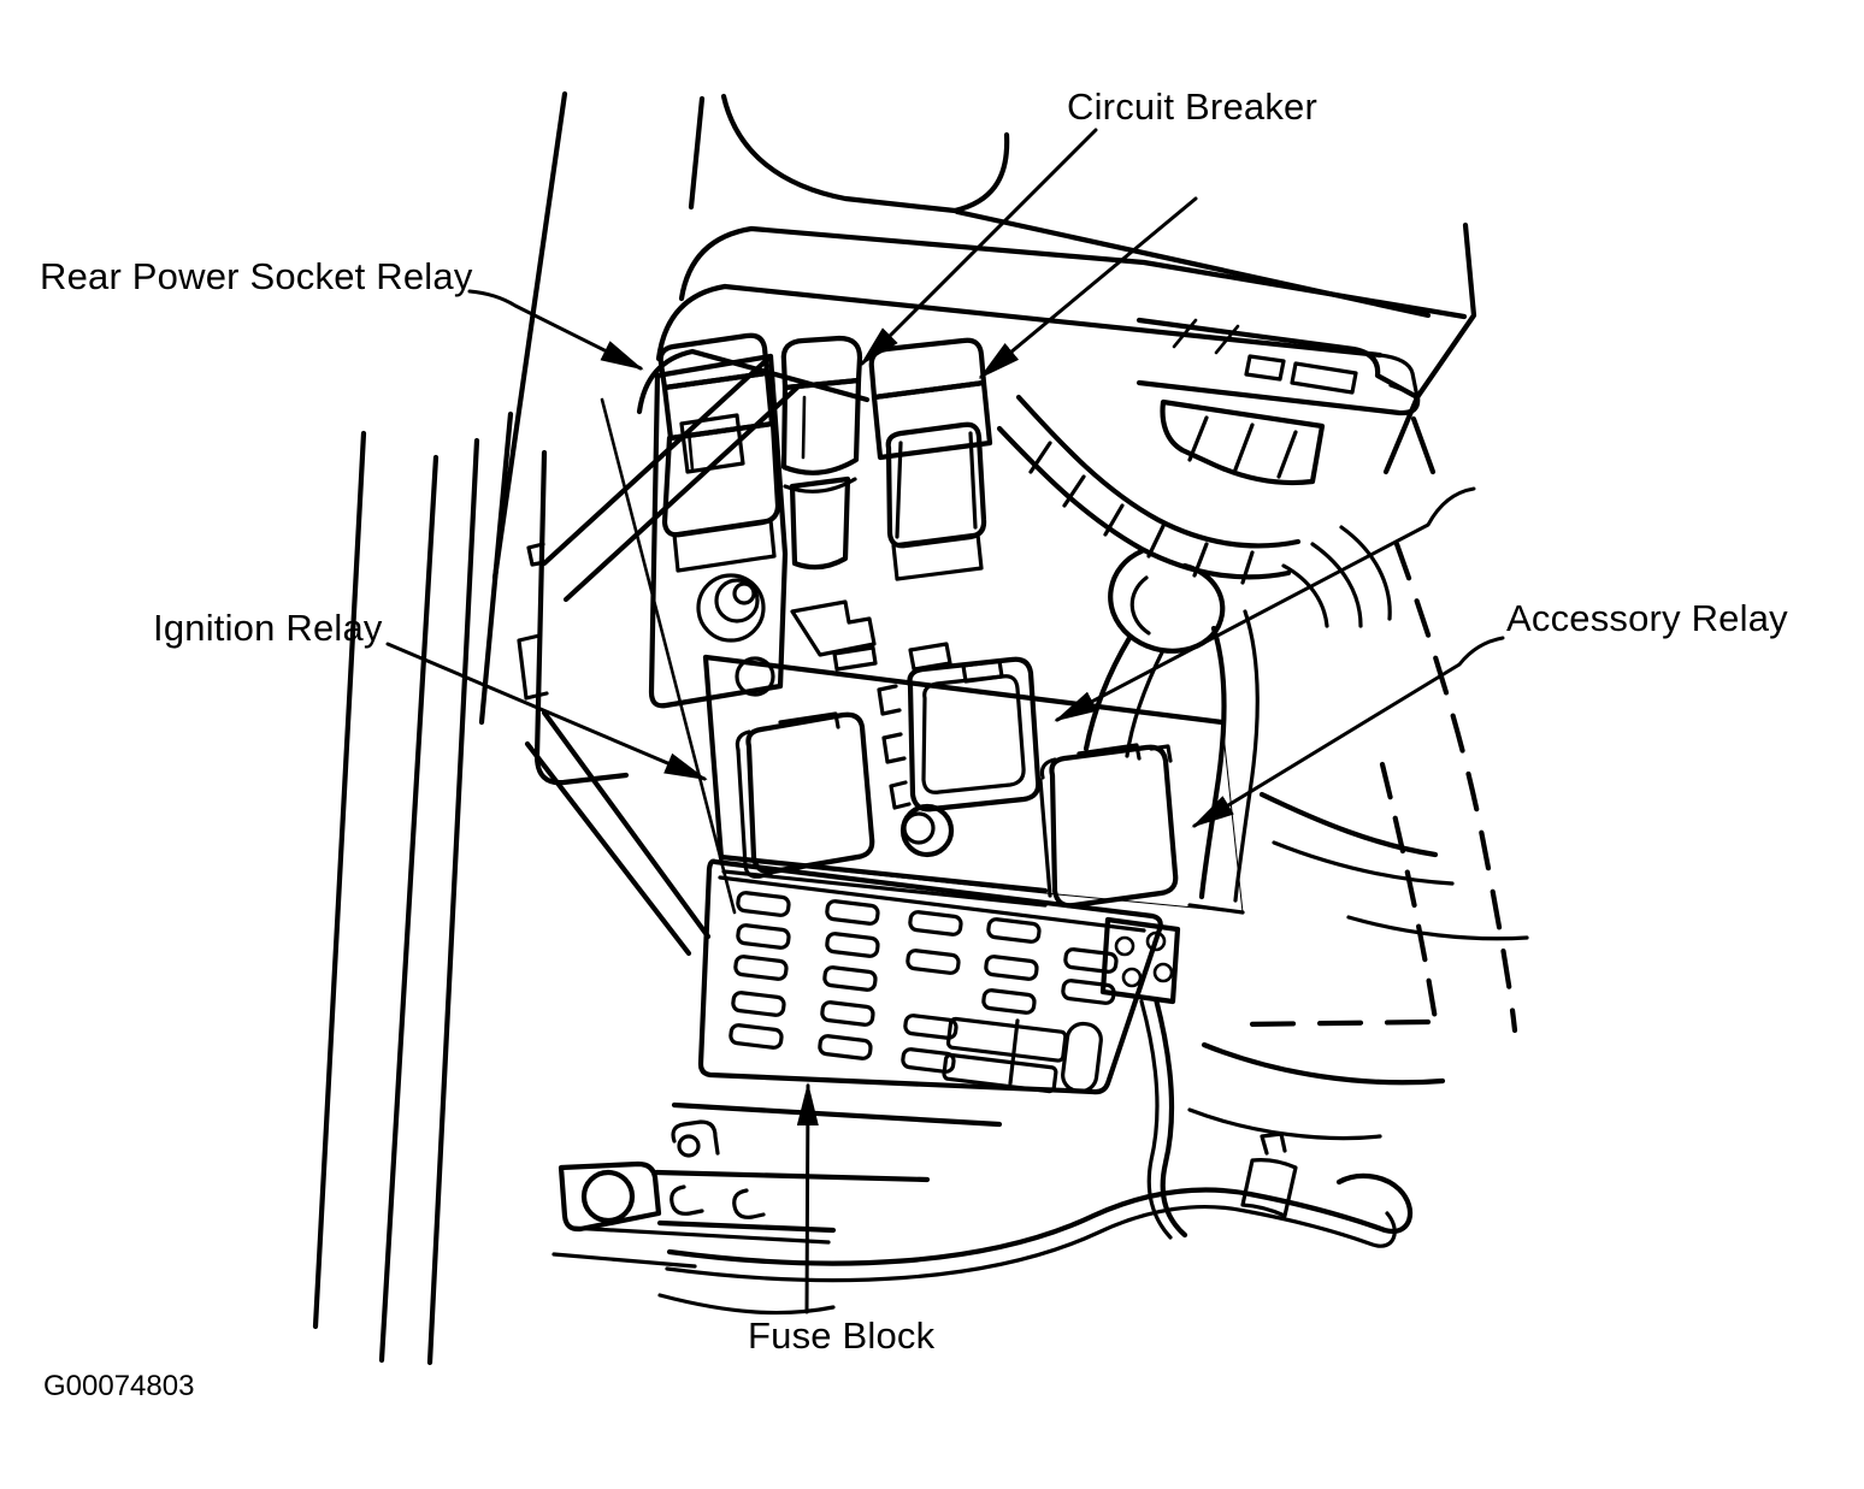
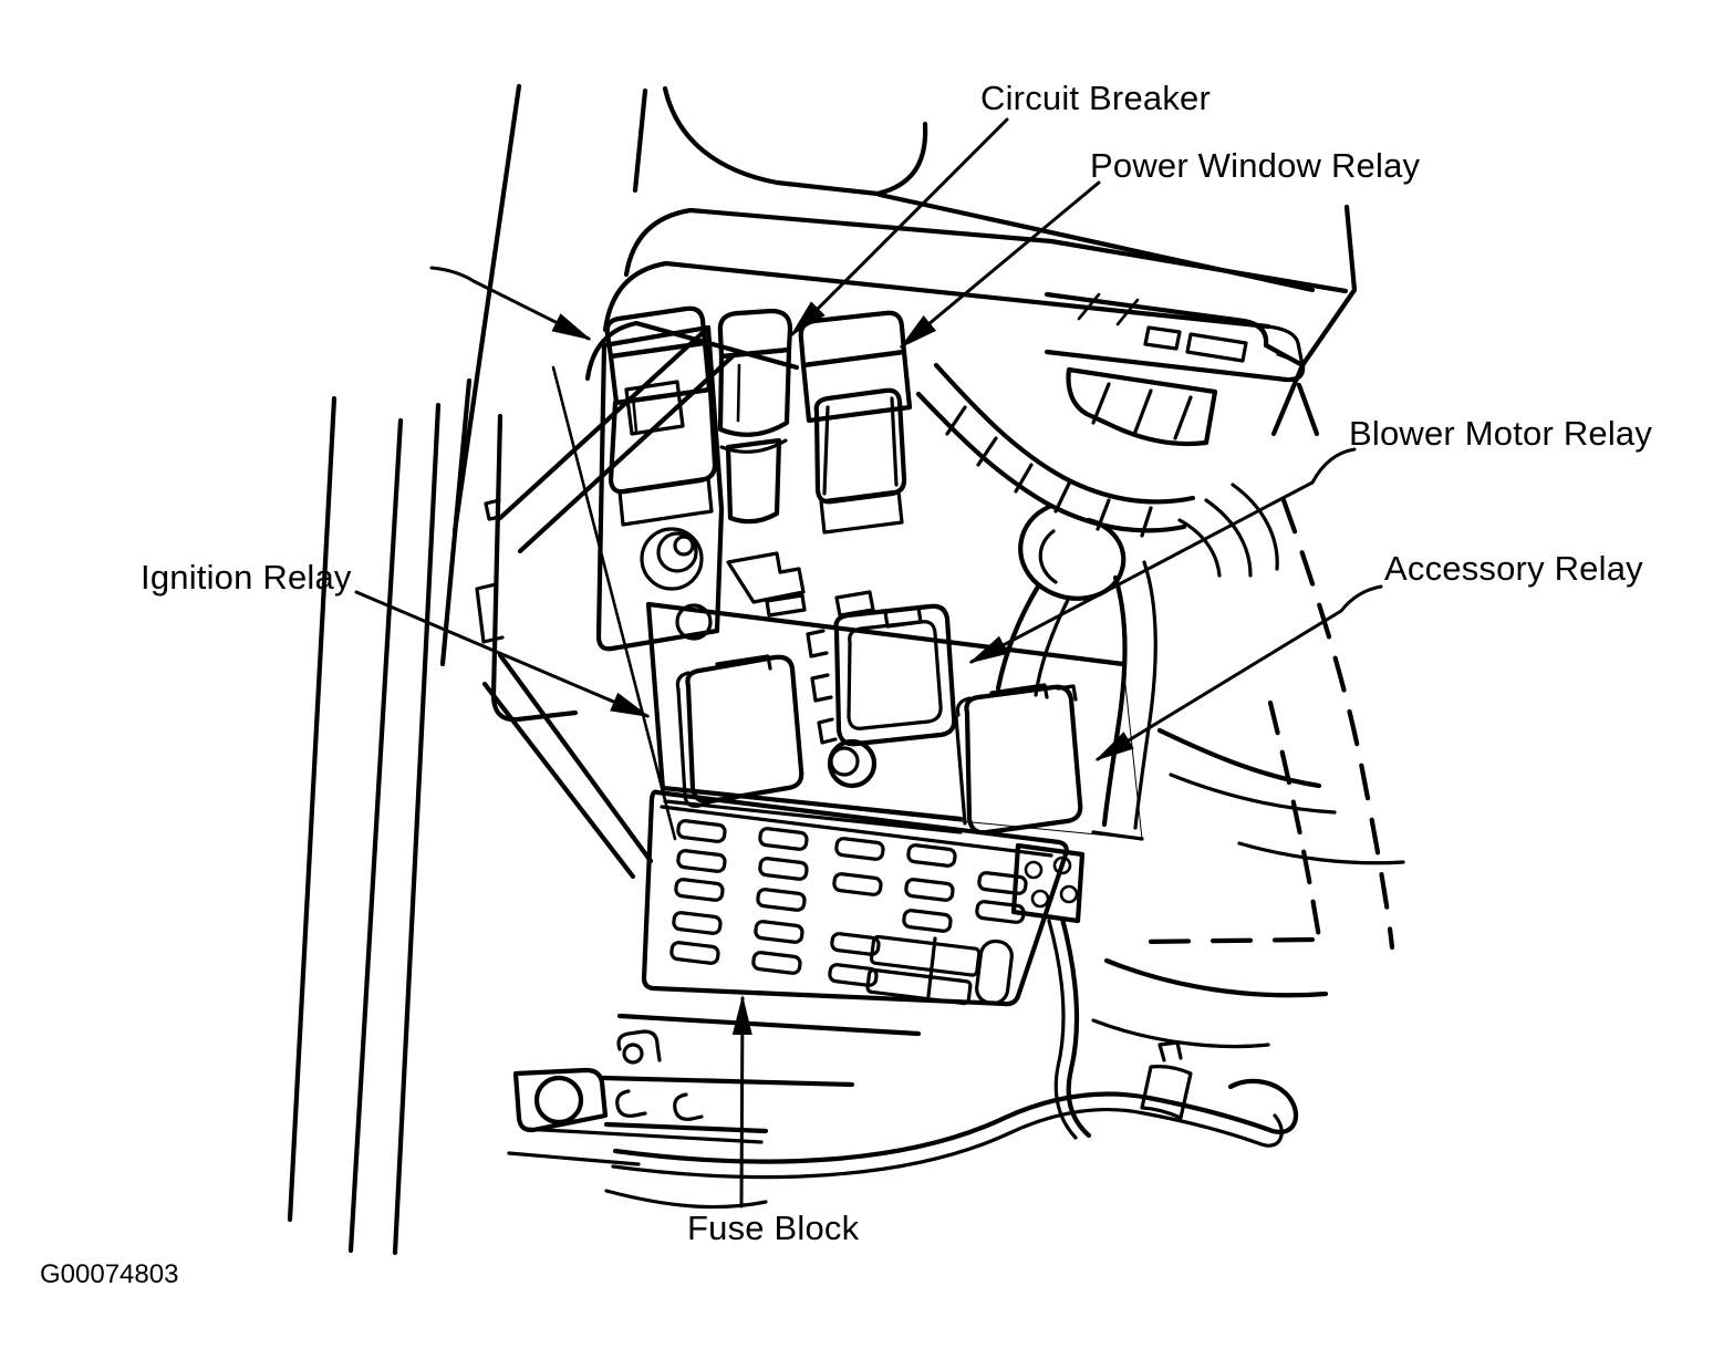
- Rear Power Socket Relay
  Circuit Breaker
+ Power Window Relay
+ Blower Motor Relay
  Accessory Relay
  Ignition Relay
  Fuse Block
  G00074803
